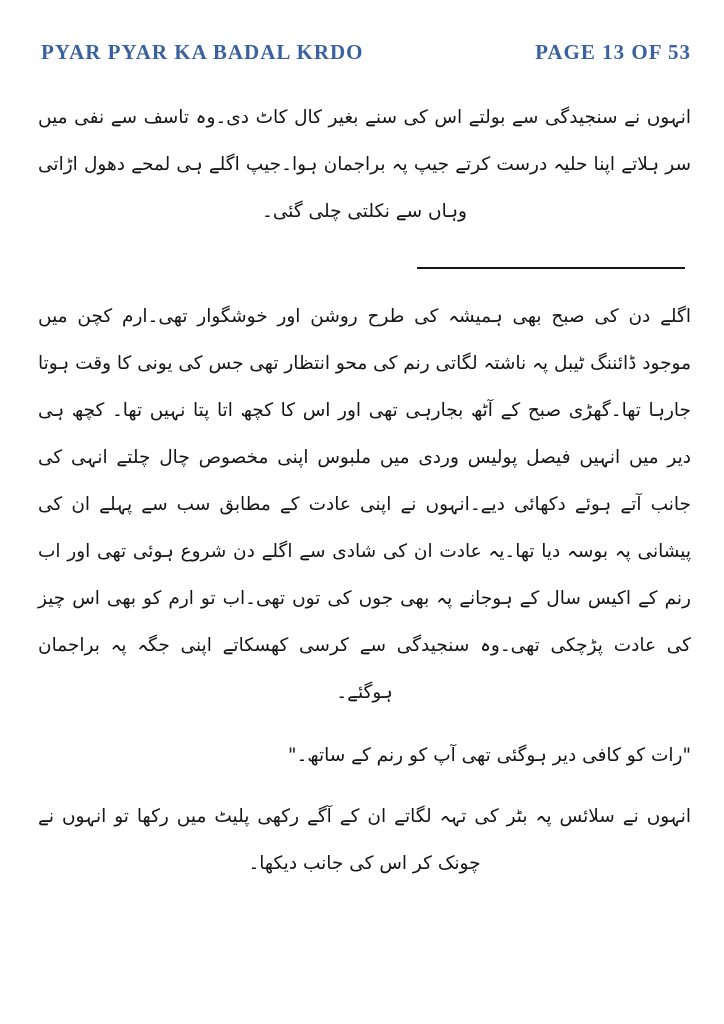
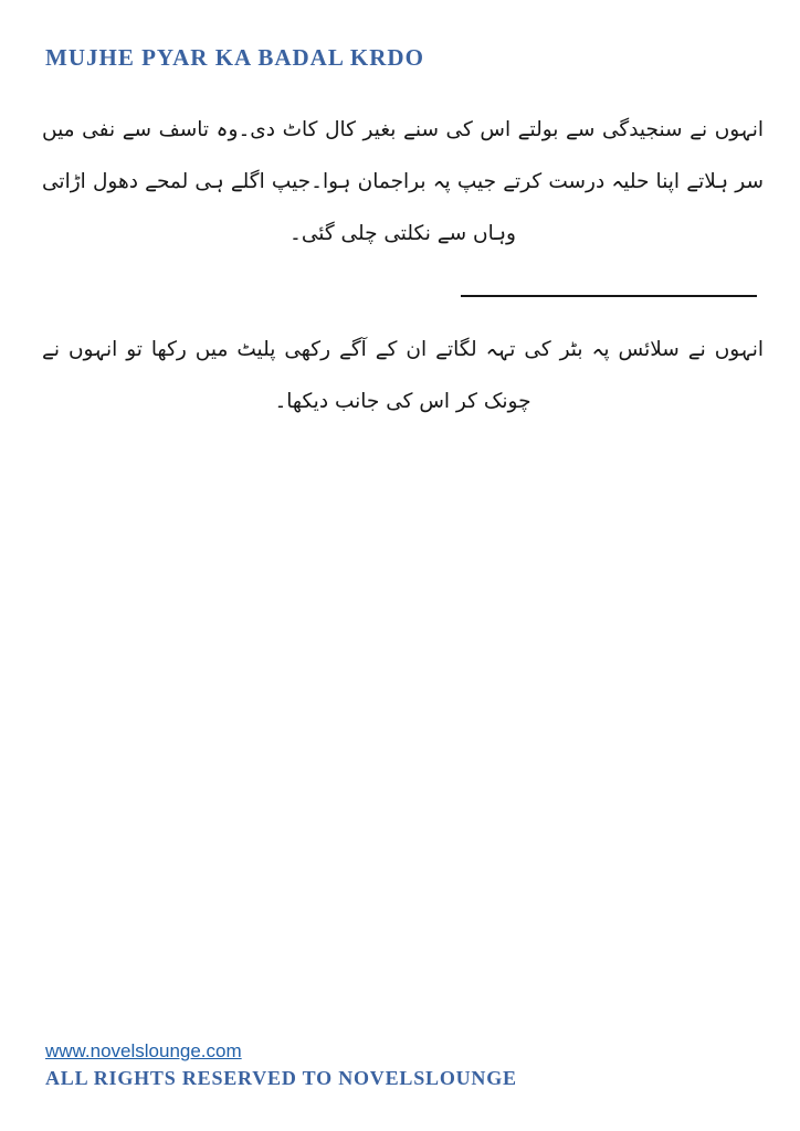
- PYAR PYAR KA BADAL KRDO
+ MUJHE PYAR KA BADAL KRDO
- PAGE 13 OF 53
  انہوں نے سنجیدگی سے بولتے اس کی سنے بغیر کال کاٹ دی۔وہ تاسف سے نفی میں سر ہلاتے اپنا حلیہ درست کرتے جیپ پہ براجمان ہوا۔جیپ اگلے ہی لمحے دھول اڑاتی وہاں سے نکلتی چلی گئی۔
- اگلے دن کی صبح بھی ہمیشہ کی طرح روشن اور خوشگوار تھی۔ارم کچن میں موجود ڈائننگ ٹیبل پہ ناشتہ لگاتی رنم کی محو انتظار تھی جس کی یونی کا وقت ہوتا جارہا تھا۔گھڑی صبح کے آٹھ بجارہی تھی اور اس کا کچھ اتا پتا نہیں تھا۔ کچھ ہی دیر میں انہیں فیصل پولیس وردی میں ملبوس اپنی مخصوص چال چلتے انہی کی جانب آتے ہوئے دکھائی دیے۔انہوں نے اپنی عادت کے مطابق سب سے پہلے ان کی پیشانی پہ بوسہ دیا تھا۔یہ عادت ان کی شادی سے اگلے دن شروع ہوئی تھی اور اب رنم کے اکیس سال کے ہوجانے پہ بھی جوں کی توں تھی۔اب تو ارم کو بھی اس چیز کی عادت پڑچکی تھی۔وہ سنجیدگی سے کرسی کھسکاتے اپنی جگہ پہ براجمان ہوگئے۔
- "رات کو کافی دیر ہوگئی تھی آپ کو رنم کے ساتھ۔"
  انہوں نے سلائس پہ بٹر کی تہہ لگاتے ان کے آگے رکھی پلیٹ میں رکھا تو انہوں نے چونک کر اس کی جانب دیکھا۔
+ www.novelslounge.com
+ ALL RIGHTS RESERVED TO NOVELSLOUNGE
